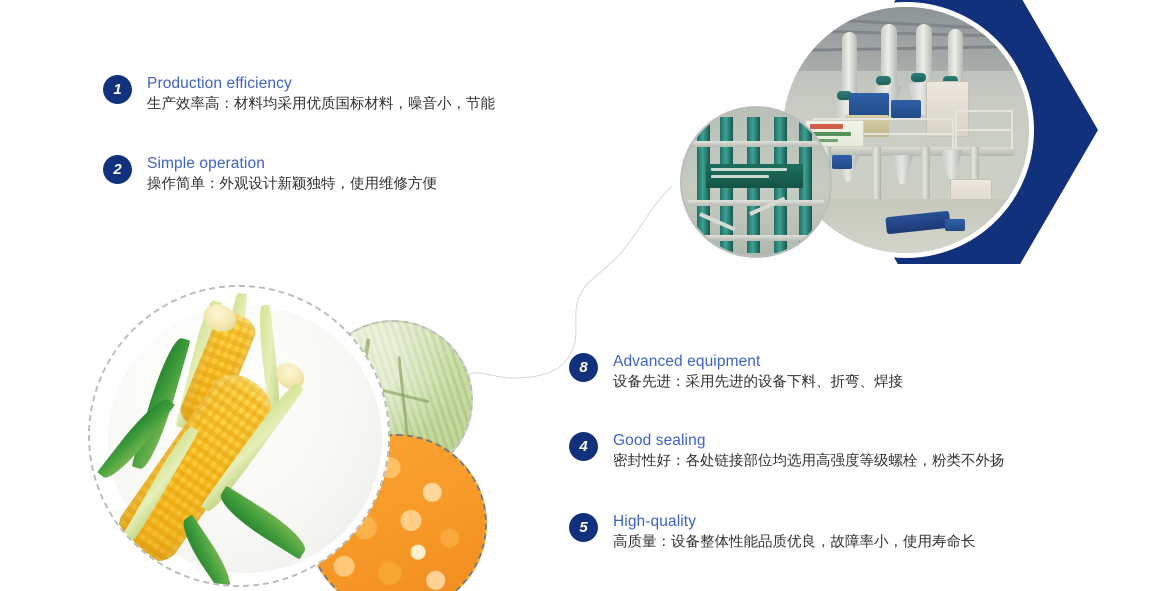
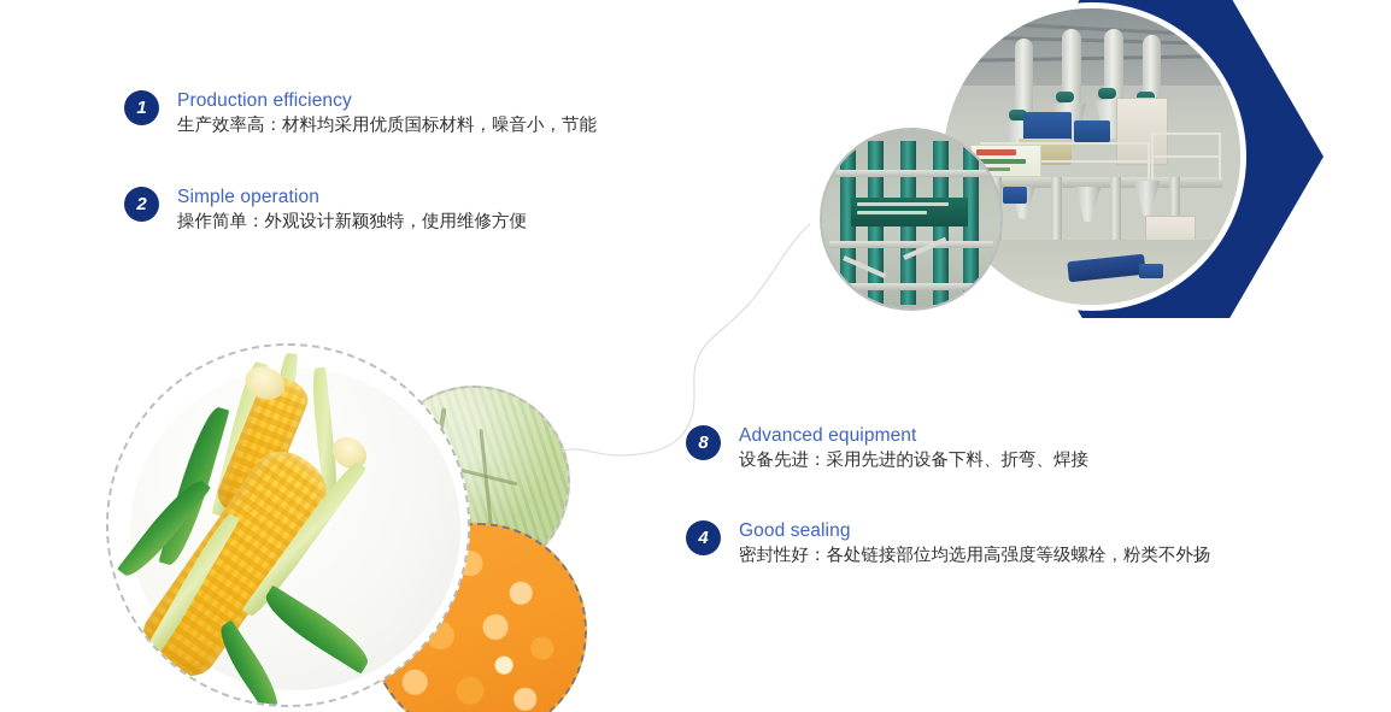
  1
  Production efficiency
  生产效率高：材料均采用优质国标材料，噪音小，节能
  2
  Simple operation
  操作简单：外观设计新颖独特，使用维修方便
  8
  Advanced equipment
  设备先进：采用先进的设备下料、折弯、焊接
  4
  Good sealing
  密封性好：各处链接部位均选用高强度等级螺栓，粉类不外扬
- 5
- High-quality
- 高质量：设备整体性能品质优良，故障率小，使用寿命长
